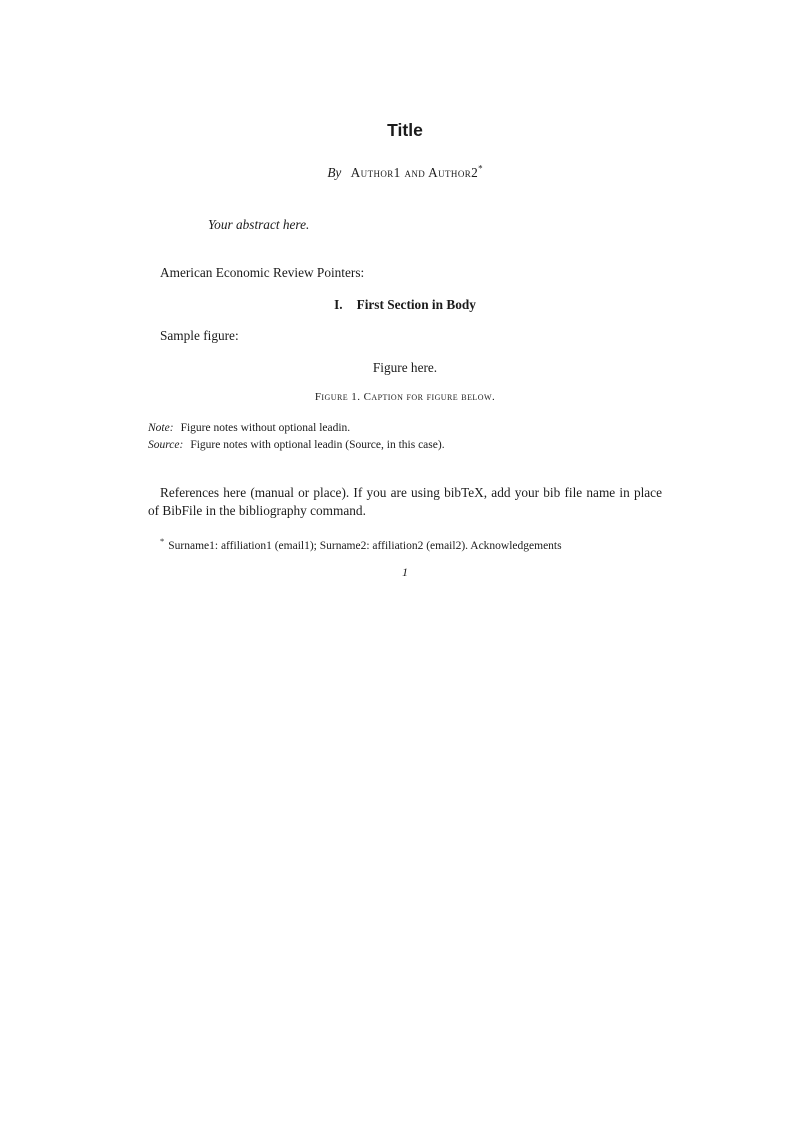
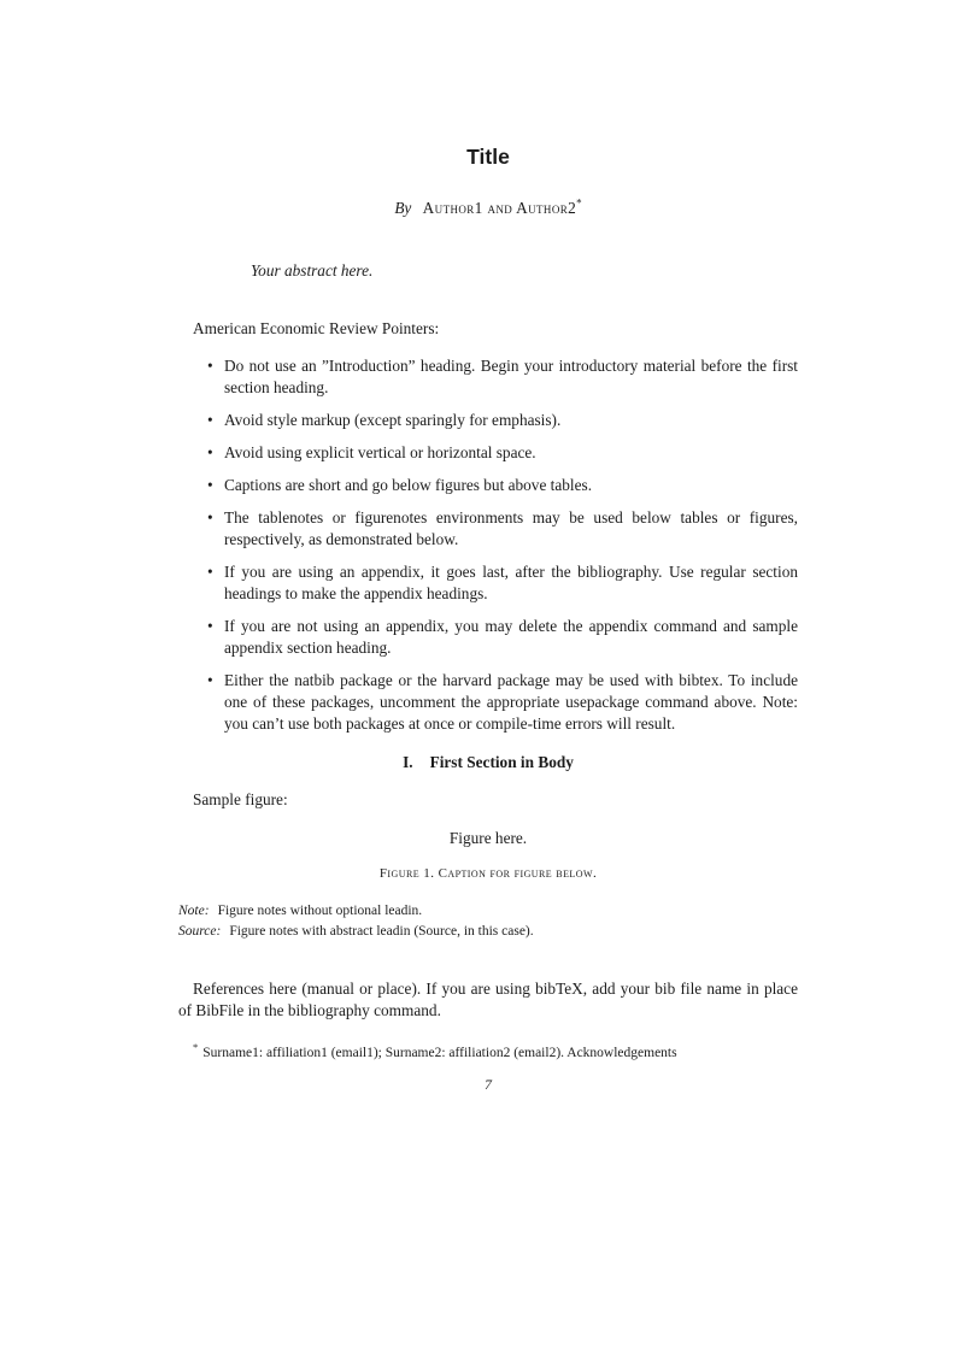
  Title
  By Author1 and Author2*
  Your abstract here.
  American Economic Review Pointers:
+ Do not use an ”Introduction” heading. Begin your introductory material before the first section heading.
+ Avoid style markup (except sparingly for emphasis).
+ Avoid using explicit vertical or horizontal space.
+ Captions are short and go below figures but above tables.
+ The tablenotes or figurenotes environments may be used below tables or figures, respectively, as demonstrated below.
+ If you are using an appendix, it goes last, after the bibliography. Use regular section headings to make the appendix headings.
+ If you are not using an appendix, you may delete the appendix command and sample appendix section heading.
+ Either the natbib package or the harvard package may be used with bibtex. To include one of these packages, uncomment the appropriate usepackage command above. Note: you can’t use both packages at once or compile-time errors will result.
  I. First Section in Body
  Sample figure:
  Figure here.
  Figure 1. Caption for figure below.
  Note: Figure notes without optional leadin.
- Source: Figure notes with optional leadin (Source, in this case).
+ Source: Figure notes with abstract leadin (Source, in this case).
  References here (manual or place). If you are using bibTeX, add your bib file name in place of BibFile in the bibliography command.
  * Surname1: affiliation1 (email1); Surname2: affiliation2 (email2). Acknowledgements
- 1
+ 7
